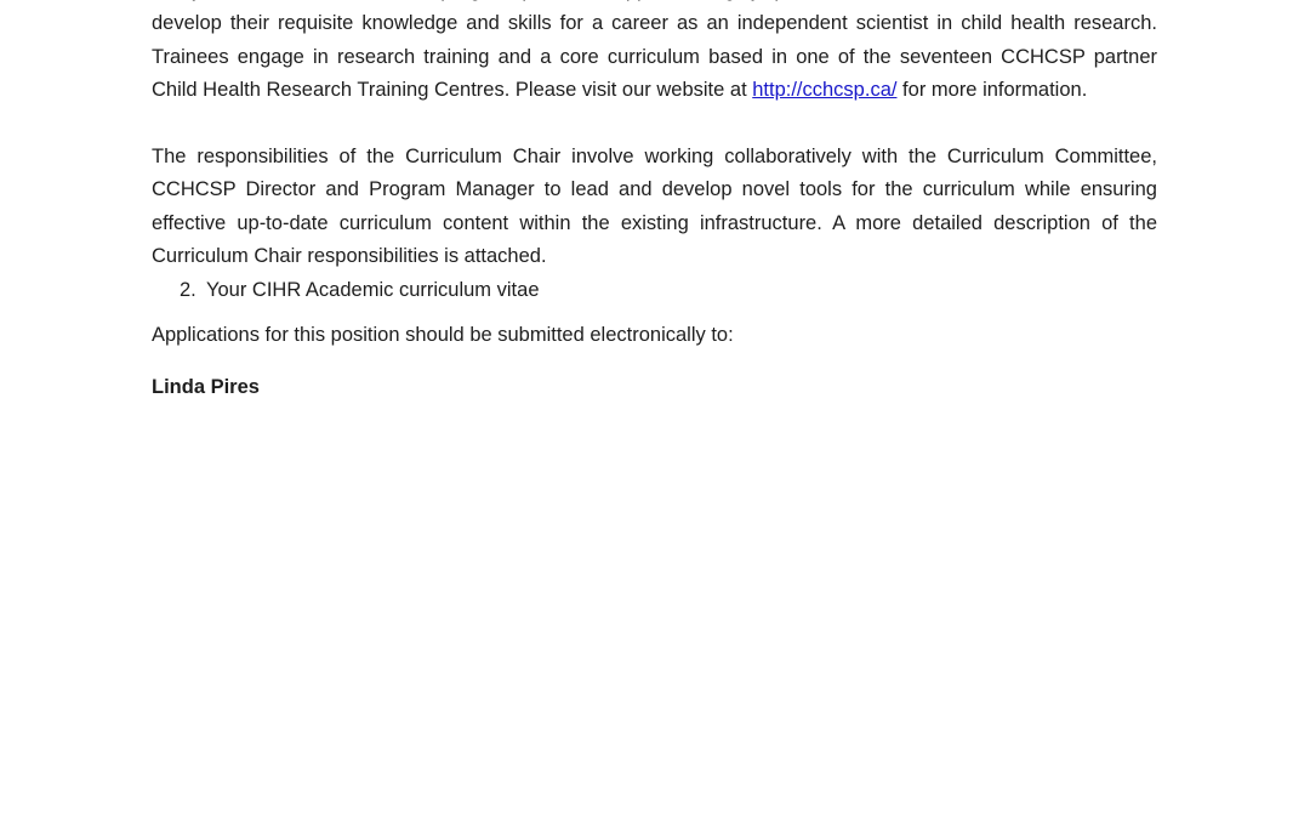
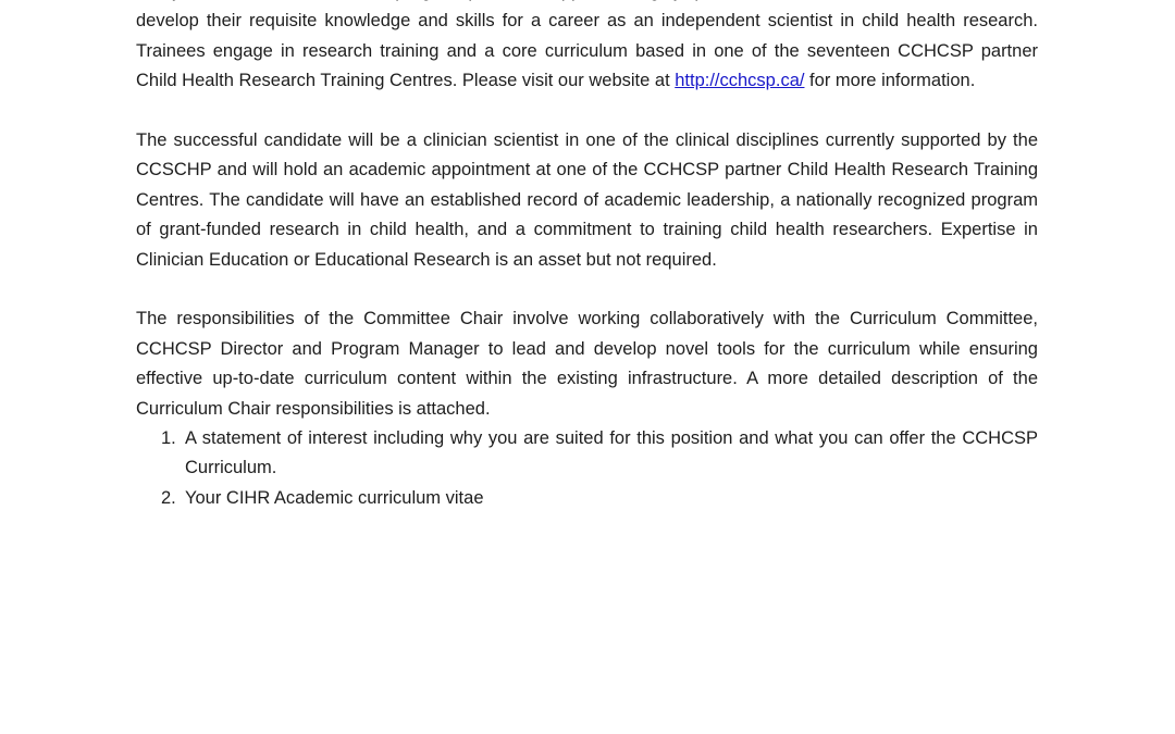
  develop their requisite knowledge and skills for a career as an independent scientist in child health research. Trainees engage in research training and a core curriculum based in one of the seventeen CCHCSP partner Child Health Research Training Centres. Please visit our website at http://cchcsp.ca/ for more information.
+ The successful candidate will be a clinician scientist in one of the clinical disciplines currently supported by the CCSCHP and will hold an academic appointment at one of the CCHCSP partner Child Health Research Training Centres. The candidate will have an established record of academic leadership, a nationally recognized program of grant-funded research in child health, and a commitment to training child health researchers. Expertise in Clinician Education or Educational Research is an asset but not required.
- The responsibilities of the Curriculum Chair involve working collaboratively with the Curriculum Committee, CCHCSP Director and Program Manager to lead and develop novel tools for the curriculum while ensuring effective up-to-date curriculum content within the existing infrastructure. A more detailed description of the Curriculum Chair responsibilities is attached.
+ The responsibilities of the Committee Chair involve working collaboratively with the Curriculum Committee, CCHCSP Director and Program Manager to lead and develop novel tools for the curriculum while ensuring effective up-to-date curriculum content within the existing infrastructure. A more detailed description of the Curriculum Chair responsibilities is attached.
+ 1.
+ A statement of interest including why you are suited for this position and what you can offer the CCHCSP Curriculum.
  2.
  Your CIHR Academic curriculum vitae
- Applications for this position should be submitted electronically to:
- Linda Pires
